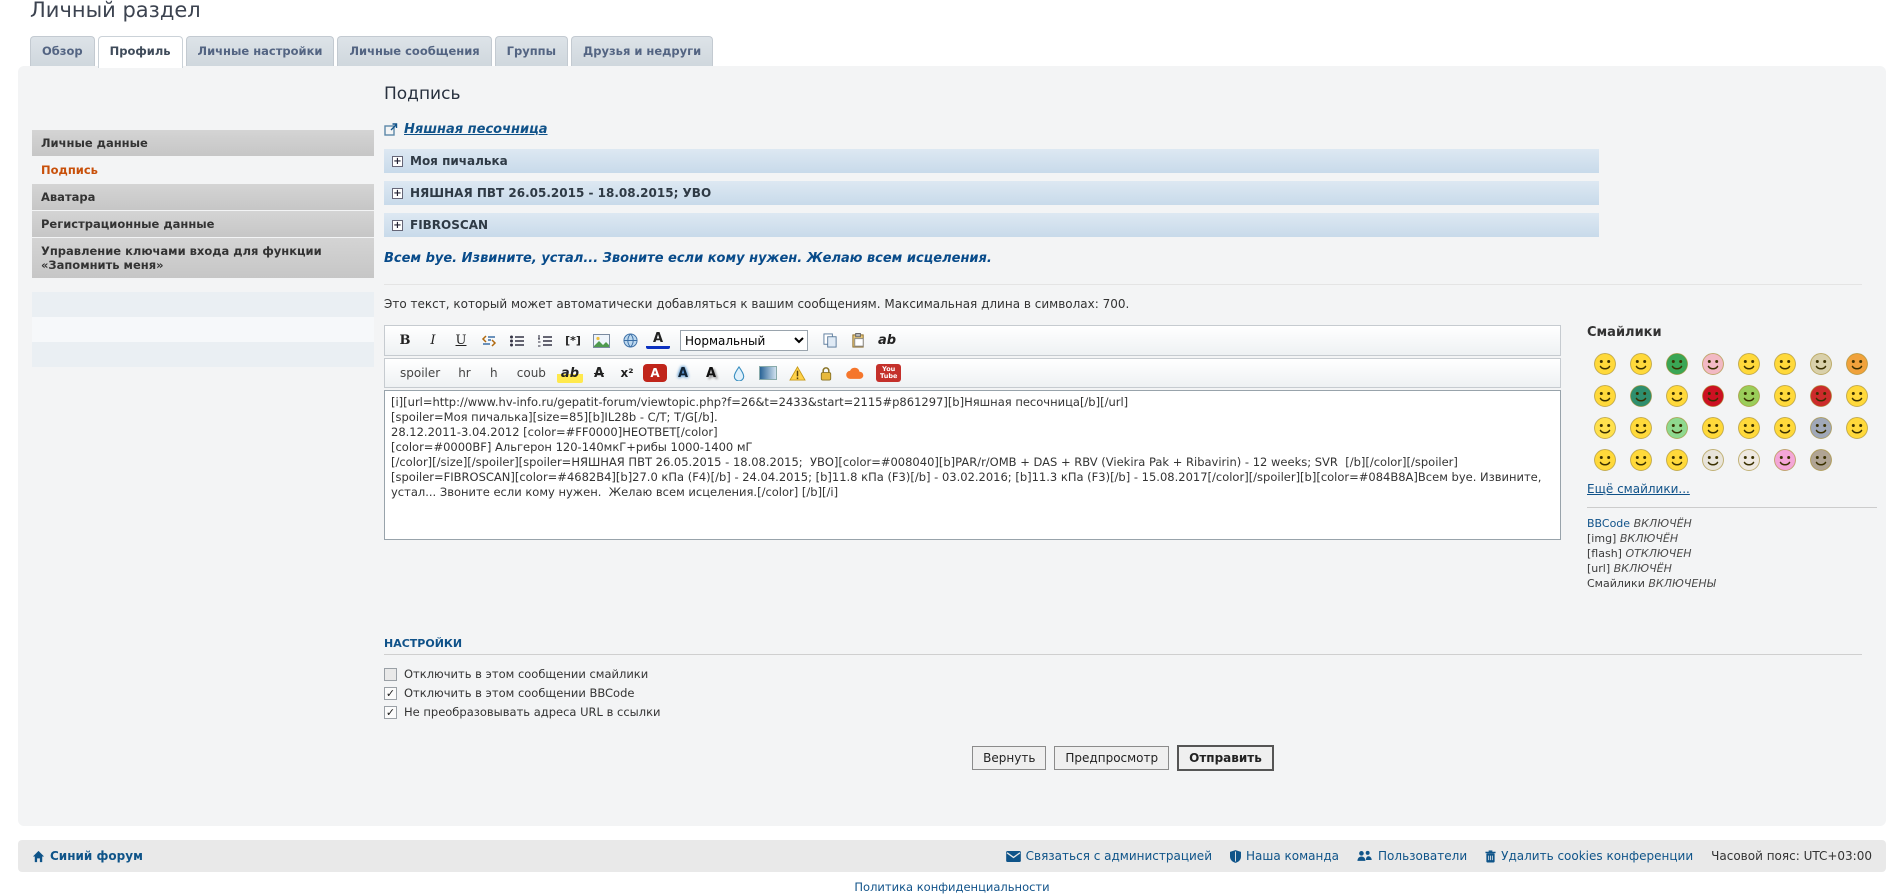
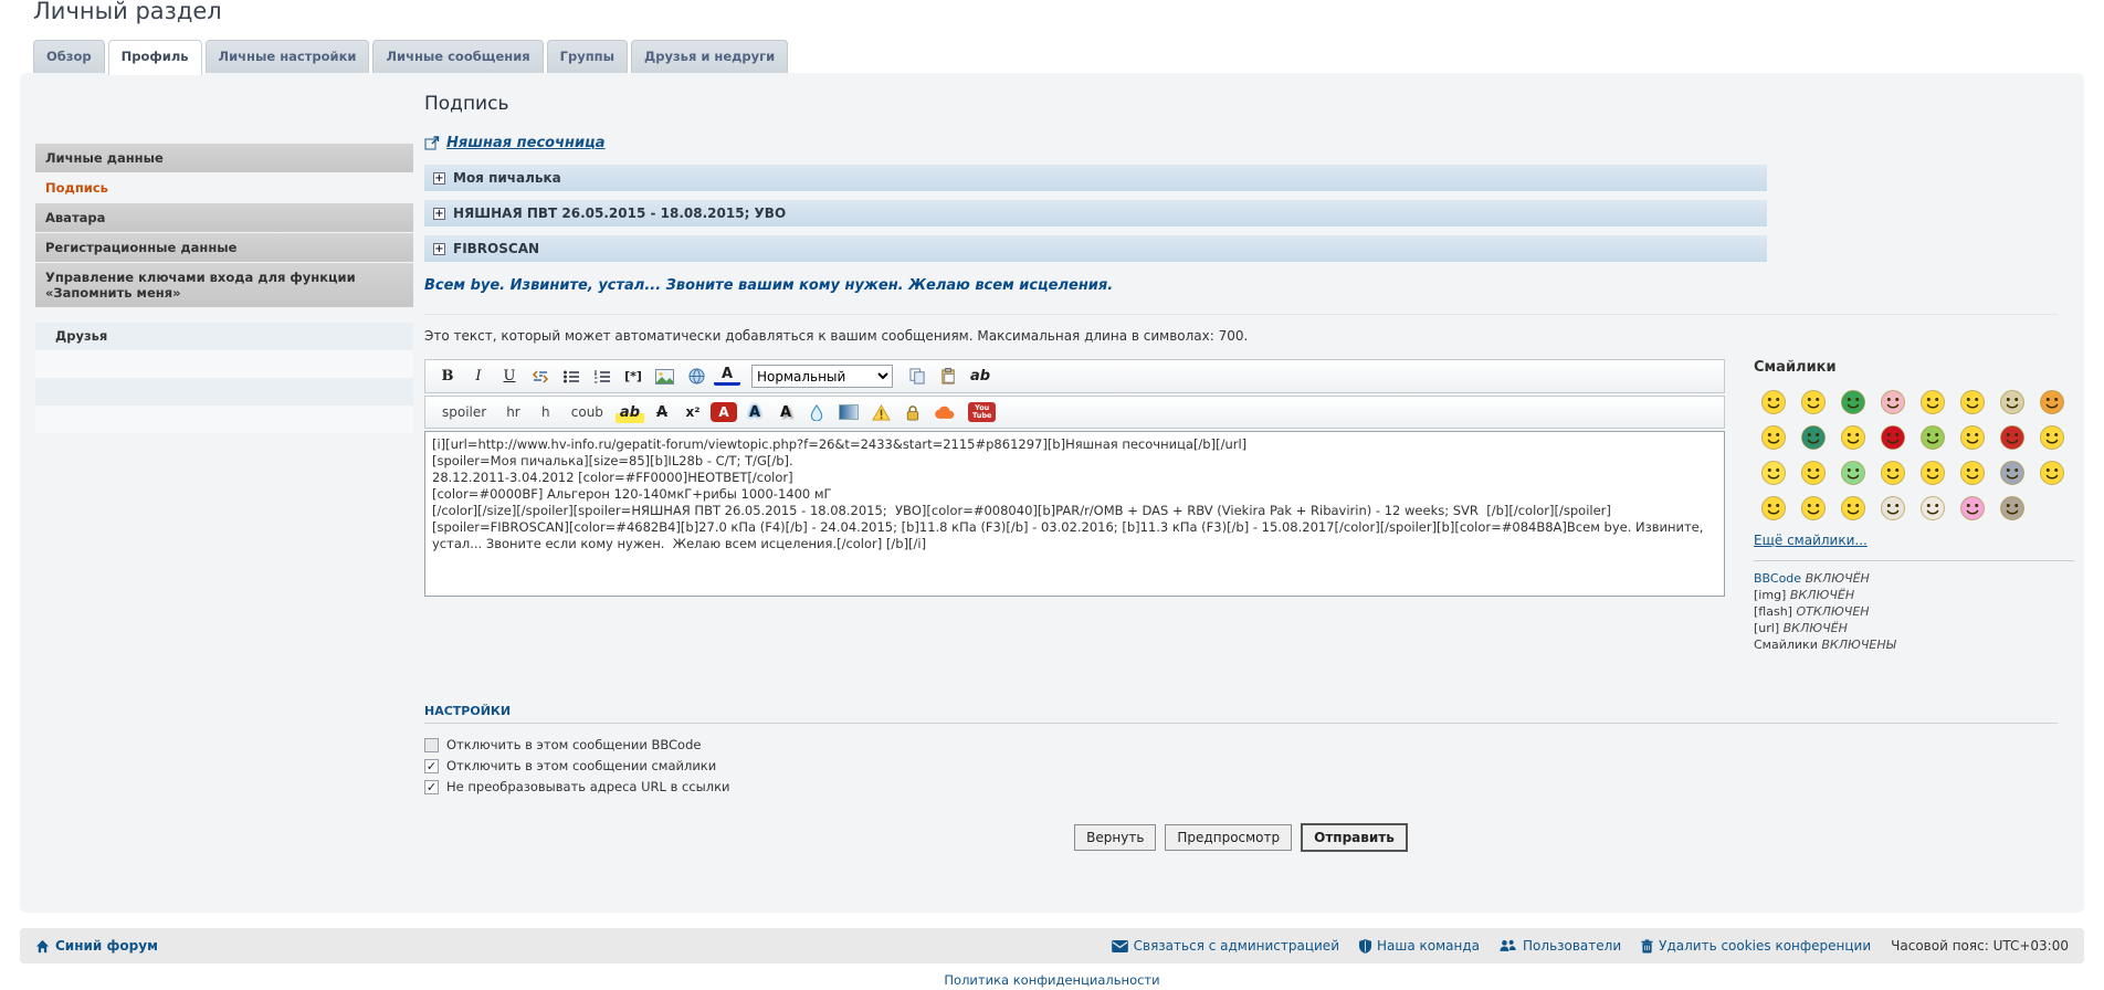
  Личный раздел
  Обзор Профиль Личные настройки Личные сообщения Группы Друзья и недруги
  Личные данные
  Подпись
  Аватара
  Регистрационные данные
  Управление ключами входа для функции «Запомнить меня»
+ Друзья
  Подпись
  Няшная песочница
  +
  Моя пичалька
  +
  НЯШНАЯ ПВТ 26.05.2015 - 18.08.2015; УВО
  +
  FIBROSCAN
- Всем bye. Извините, устал... Звоните если кому нужен. Желаю всем исцеления.
+ Всем bye. Извините, устал... Звоните вашим кому нужен. Желаю всем исцеления.
  Это текст, который может автоматически добавляться к вашим сообщениям. Максимальная длина в символах: 700.
  B
  I
  U
  [*]
  A
  Нормальный
  ab
  spoiler
  hr
  h
  coub
  ab
  A
  x²
  A
  A
  A
  You
  Tube
  [i][url=http://www.hv-info.ru/gepatit-forum/viewtopic.php?f=26&t=2433&start=2115#p861297][b]Няшная песочница[/b][/url]
  [spoiler=Моя пичалька][size=85][b]IL28b - C/T; T/G[/b].
  28.12.2011-3.04.2012 [color=#FF0000]HEOTBET[/color]
  [color=#0000BF] Альгерон 120-140мкГ+рибы 1000-1400 мГ
  [/color][/size][/spoiler][spoiler=НЯШНАЯ ПВТ 26.05.2015 - 18.08.2015; УВО][color=#008040][b]PAR/r/OMB + DAS + RBV (Viekira Pak + Ribavirin) - 12 weeks; SVR [/b][/color][/spoiler]
  Смайлики
  Ещё смайлики...
  BBCode ВКЛЮЧЁН
  [img] ВКЛЮЧЁН
  [flash] ОТКЛЮЧЕН
  [url] ВКЛЮЧЁН
  Смайлики ВКЛЮЧЕНЫ
  НАСТРОЙКИ
- Отключить в этом сообщении смайлики
+ Отключить в этом сообщении BBCode
  ✓
- Отключить в этом сообщении BBCode
+ Отключить в этом сообщении смайлики
  ✓
  Не преобразовывать адреса URL в ссылки
  Вернуть Предпросмотр Отправить
  Синий форум
  Связаться с администрацией
  Наша команда
  Пользователи
  Удалить cookies конференции
  Часовой пояс: UTC+03:00
  Политика конфиденциальности
